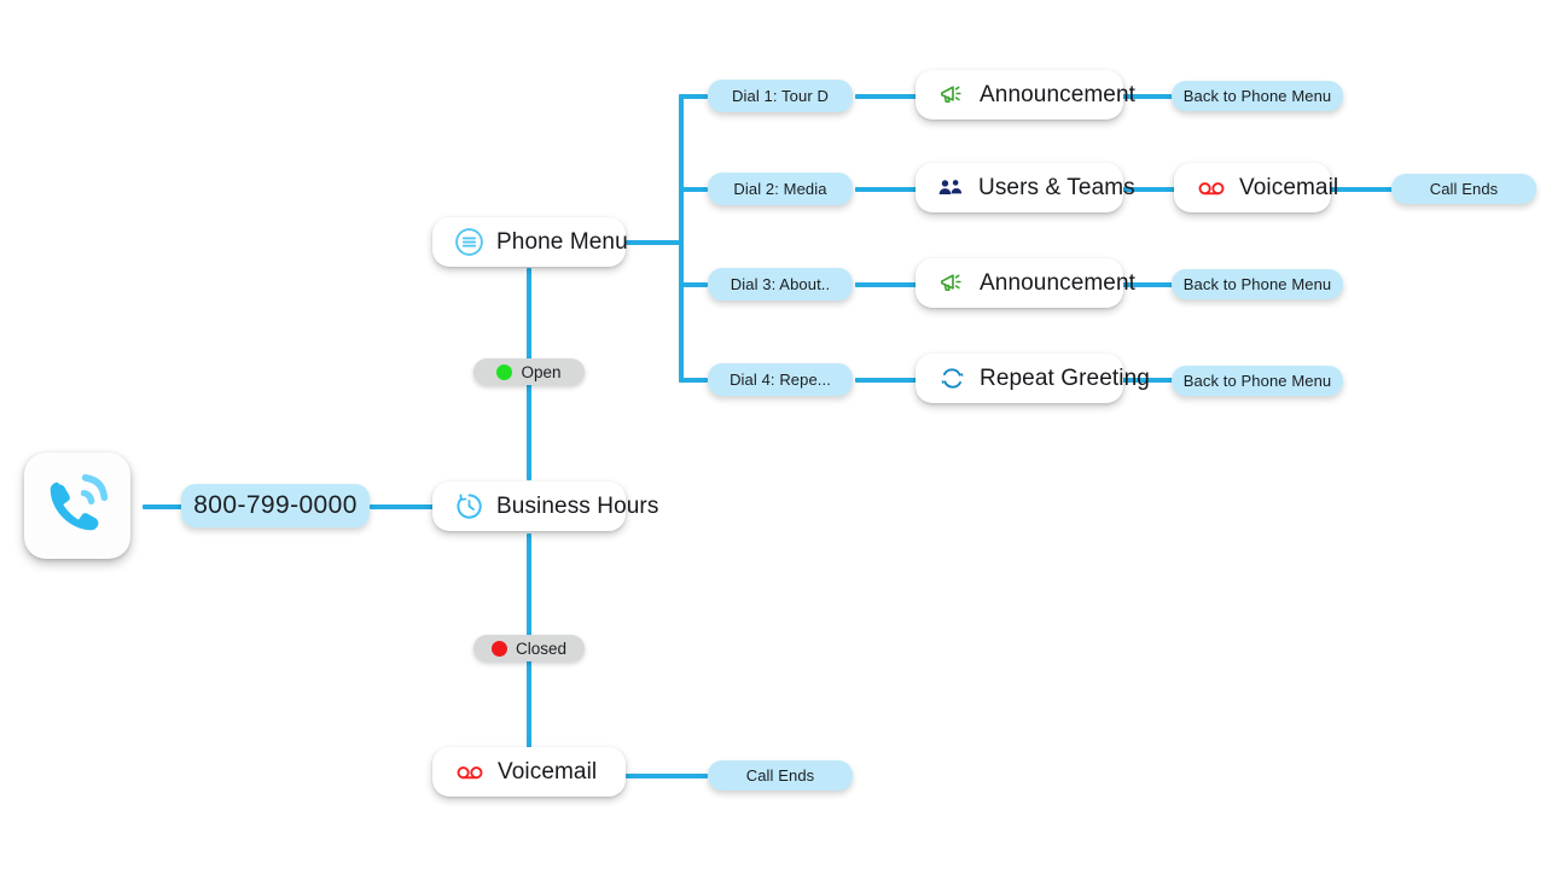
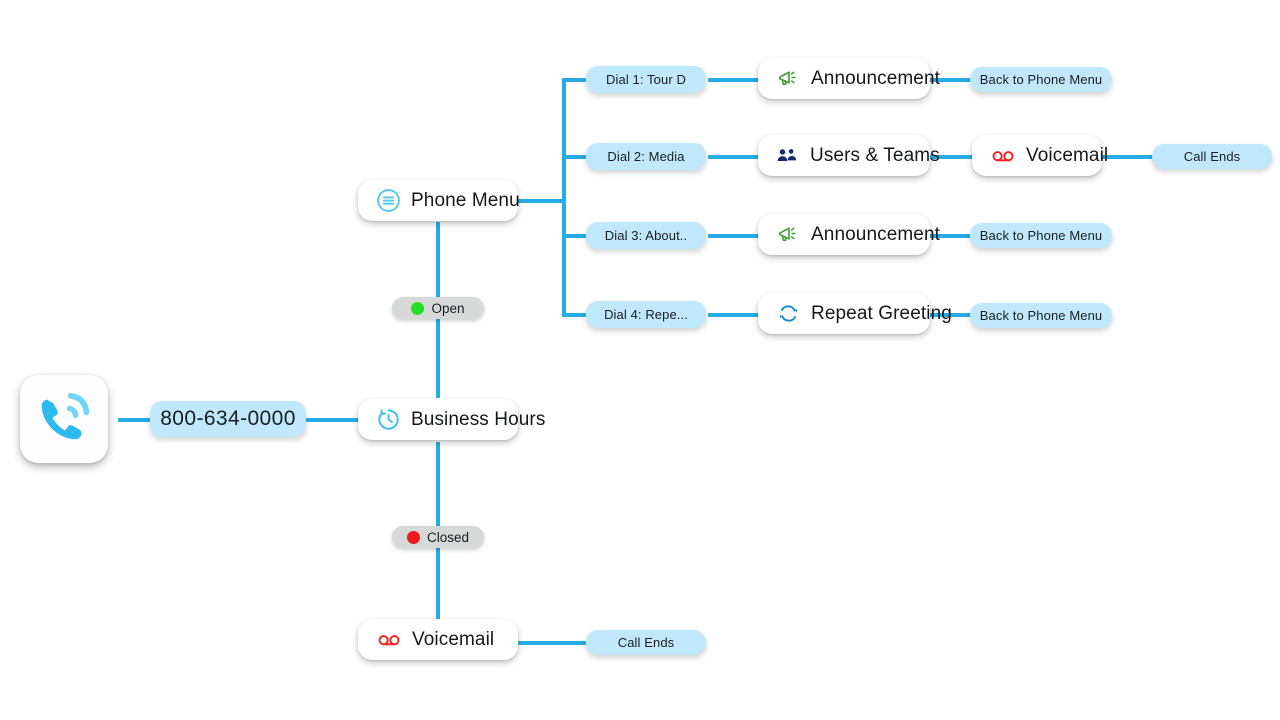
- 800-799-0000
+ 800-634-0000
  Phone Menu
  Business Hours
  Open
  Closed
  Voicemail
  Call Ends
  Dial 1: Tour D
  Dial 2: Media
  Dial 3: About..
  Dial 4: Repe...
  Announcement
  Back to Phone Menu
  Users & Teams
  Voicemail
  Call Ends
  Announcement
  Back to Phone Menu
  Repeat Greeting
  Back to Phone Menu
